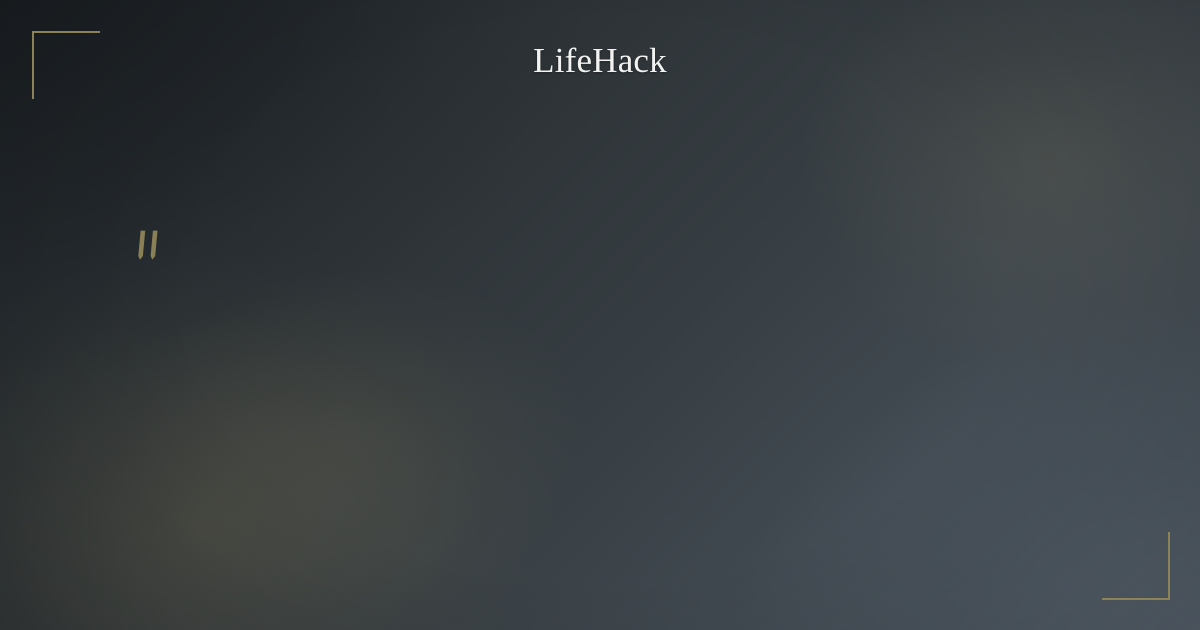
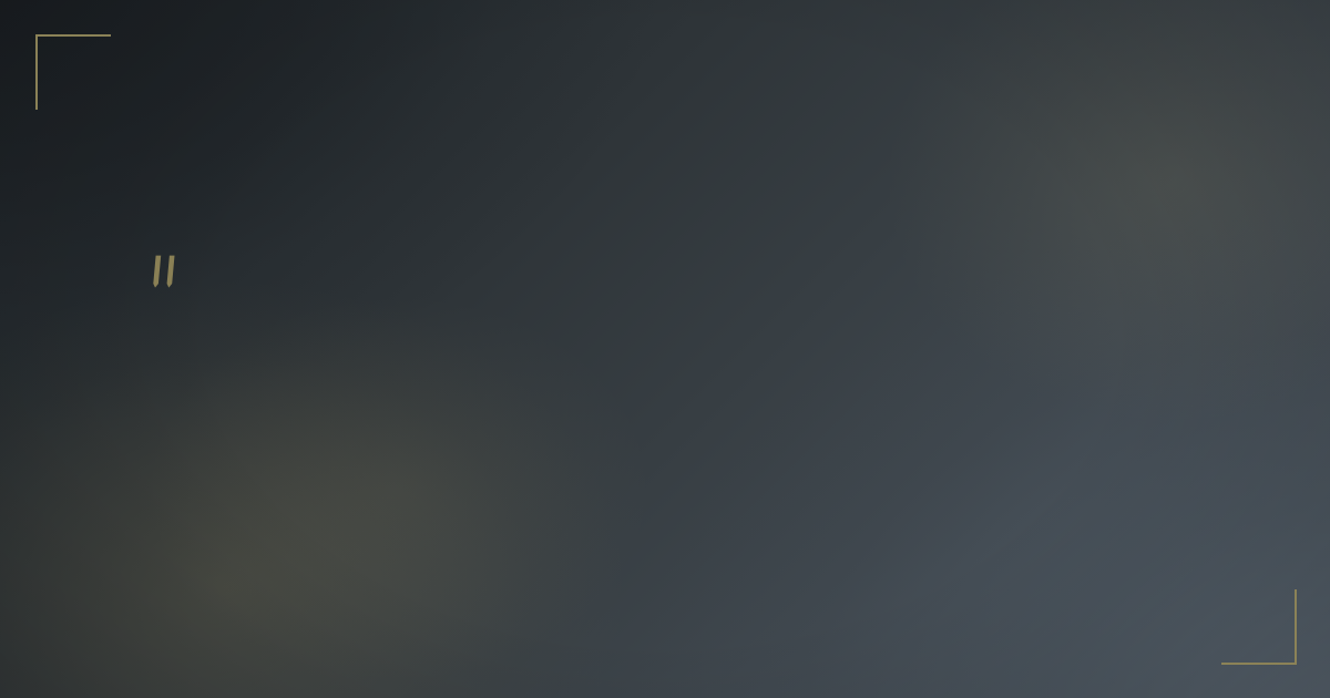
- LifeHack
